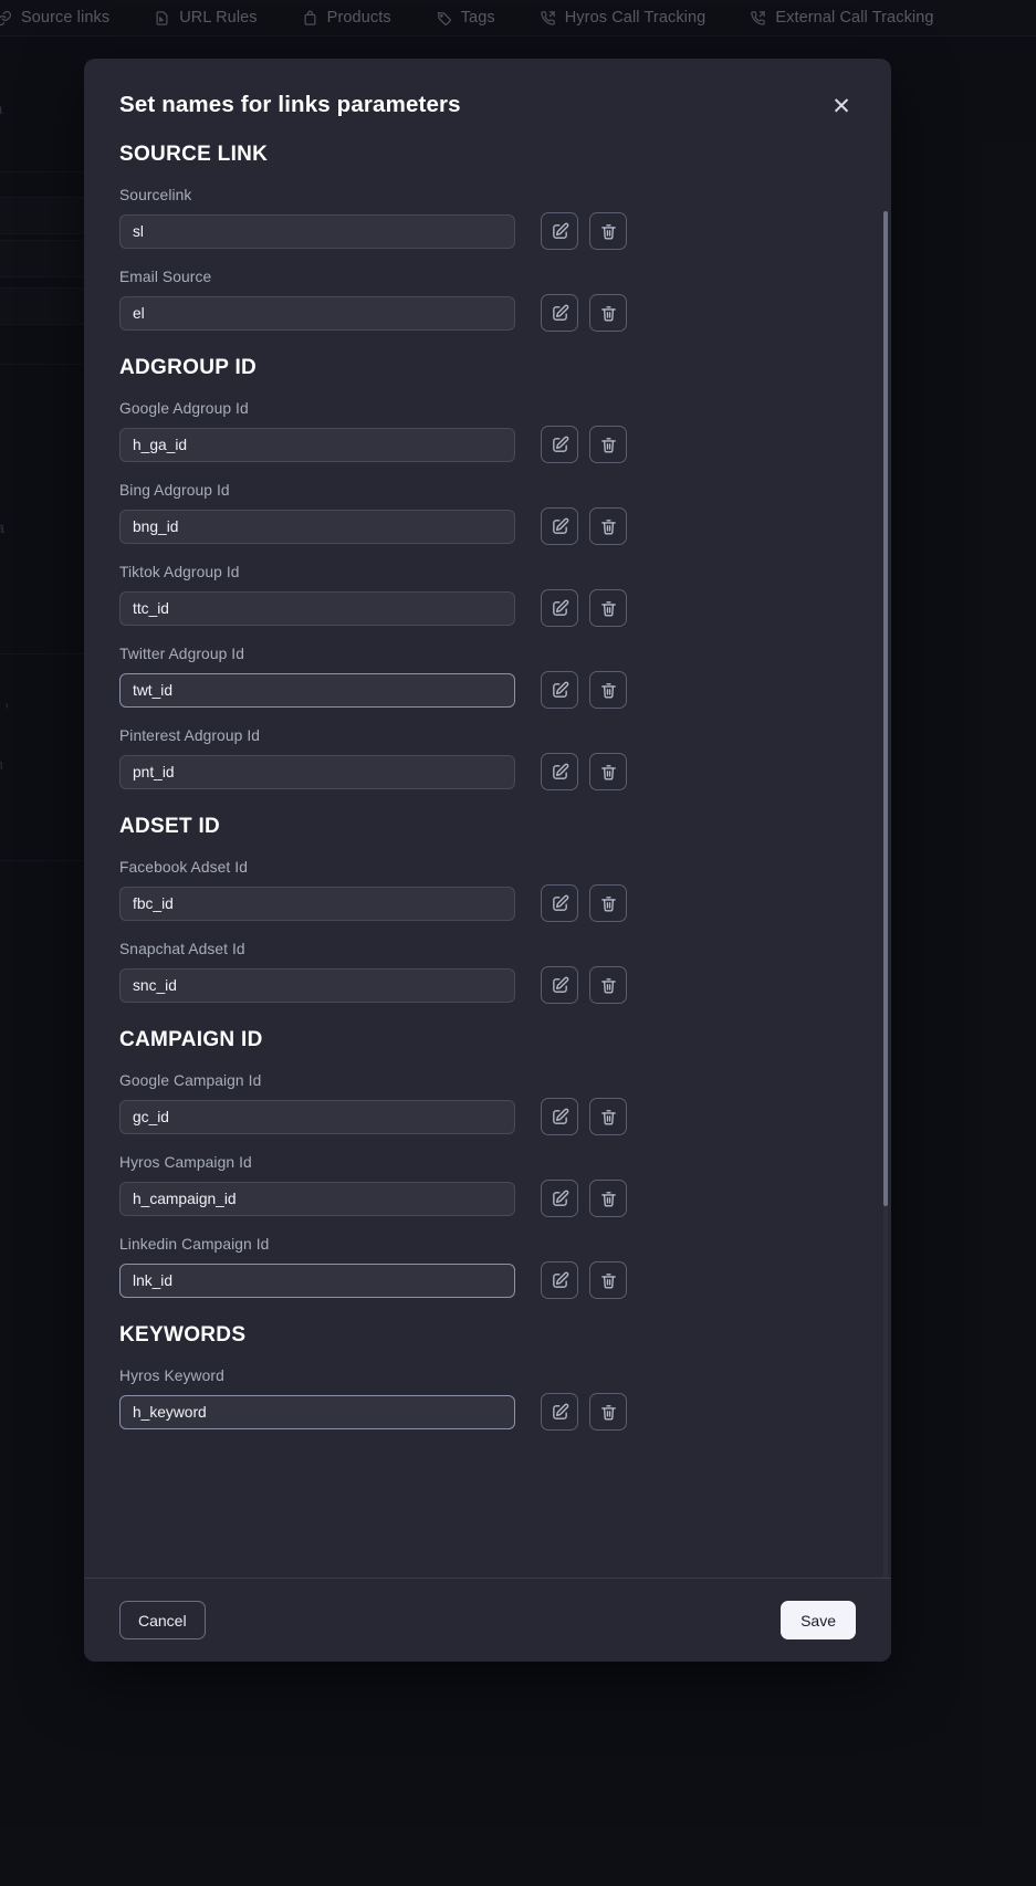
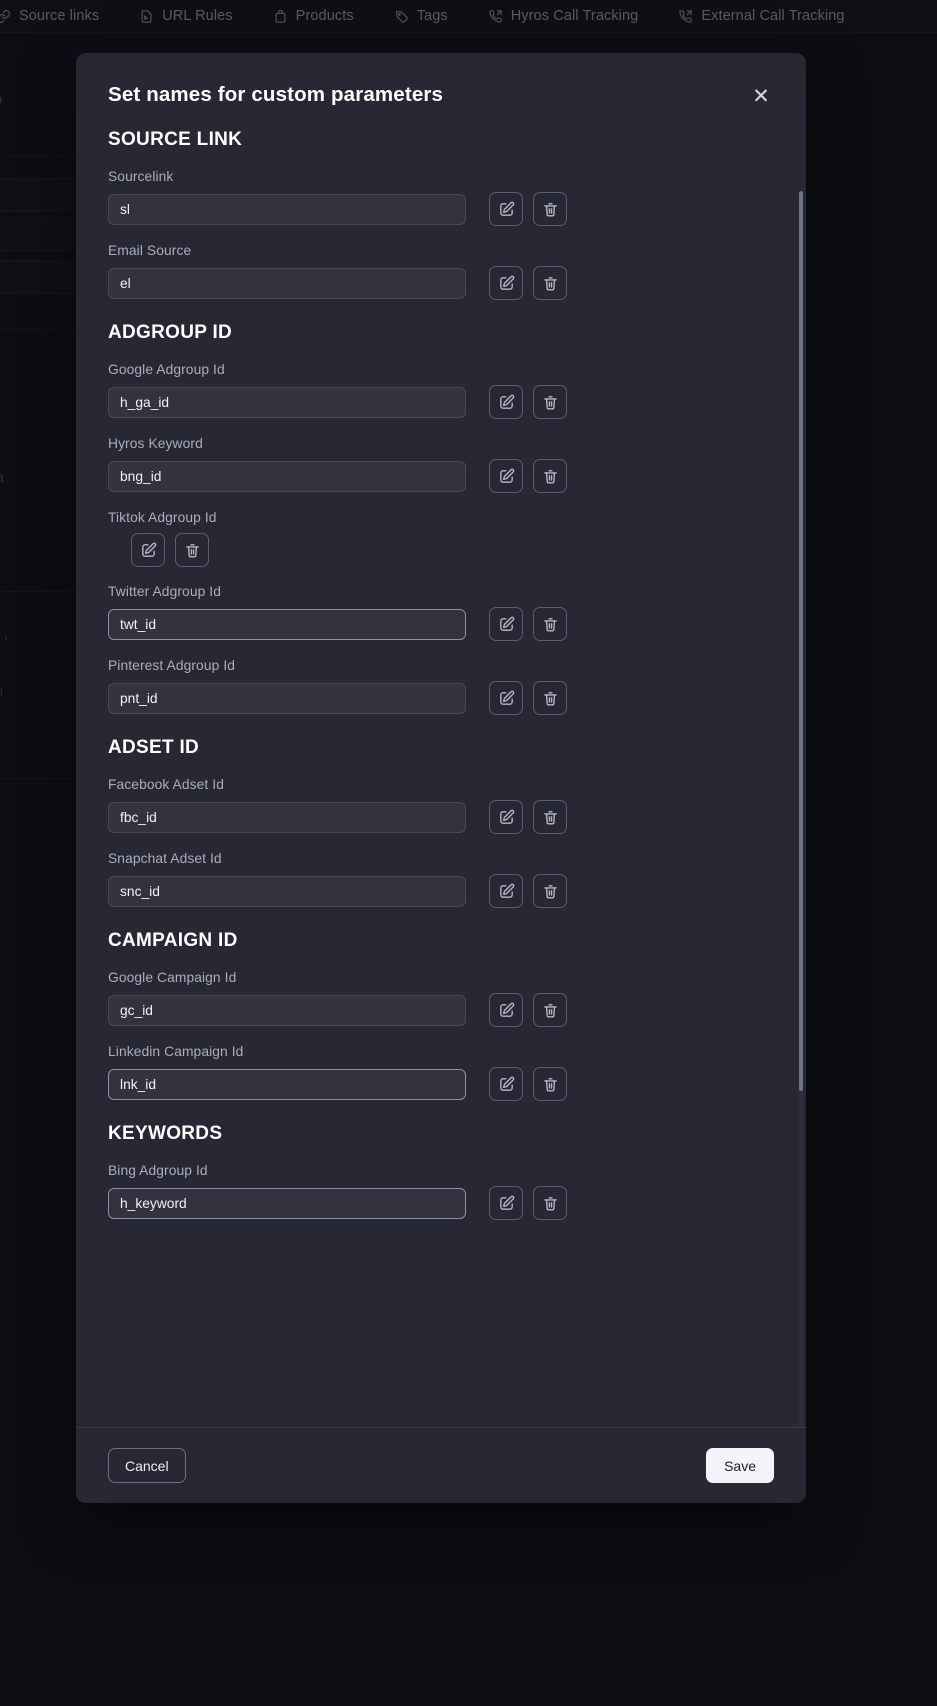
  Source links
  URL Rules
  Products
  Tags
  Hyros Call Tracking
  External Call Tracking
- Set names for links parameters
+ Set names for custom parameters
  ✕
  SOURCE LINK
  Sourcelink
  sl
  Email Source
  el
  ADGROUP ID
  Google Adgroup Id
  h_ga_id
- Bing Adgroup Id
+ Hyros Keyword
  bng_id
  Tiktok Adgroup Id
- ttc_id
  Twitter Adgroup Id
  twt_id
  Pinterest Adgroup Id
  pnt_id
  ADSET ID
  Facebook Adset Id
  fbc_id
  Snapchat Adset Id
  snc_id
  CAMPAIGN ID
  Google Campaign Id
  gc_id
- Hyros Campaign Id
- h_campaign_id
  Linkedin Campaign Id
  lnk_id
  KEYWORDS
- Hyros Keyword
+ Bing Adgroup Id
  h_keyword
  Cancel
  Save
